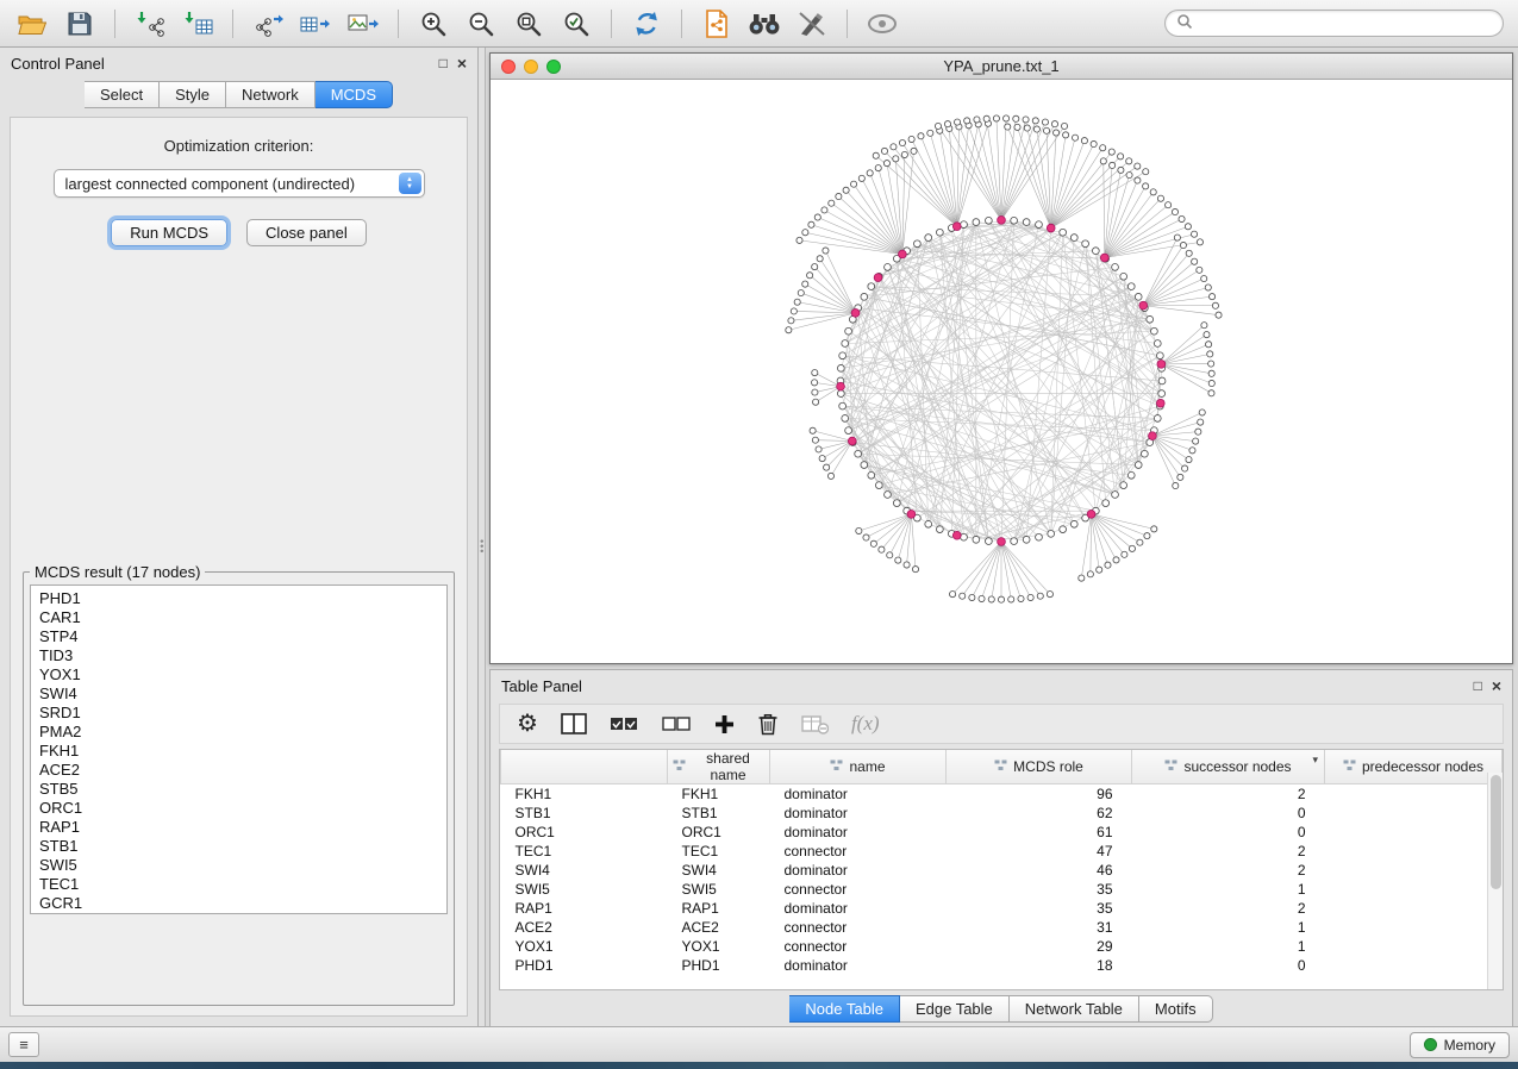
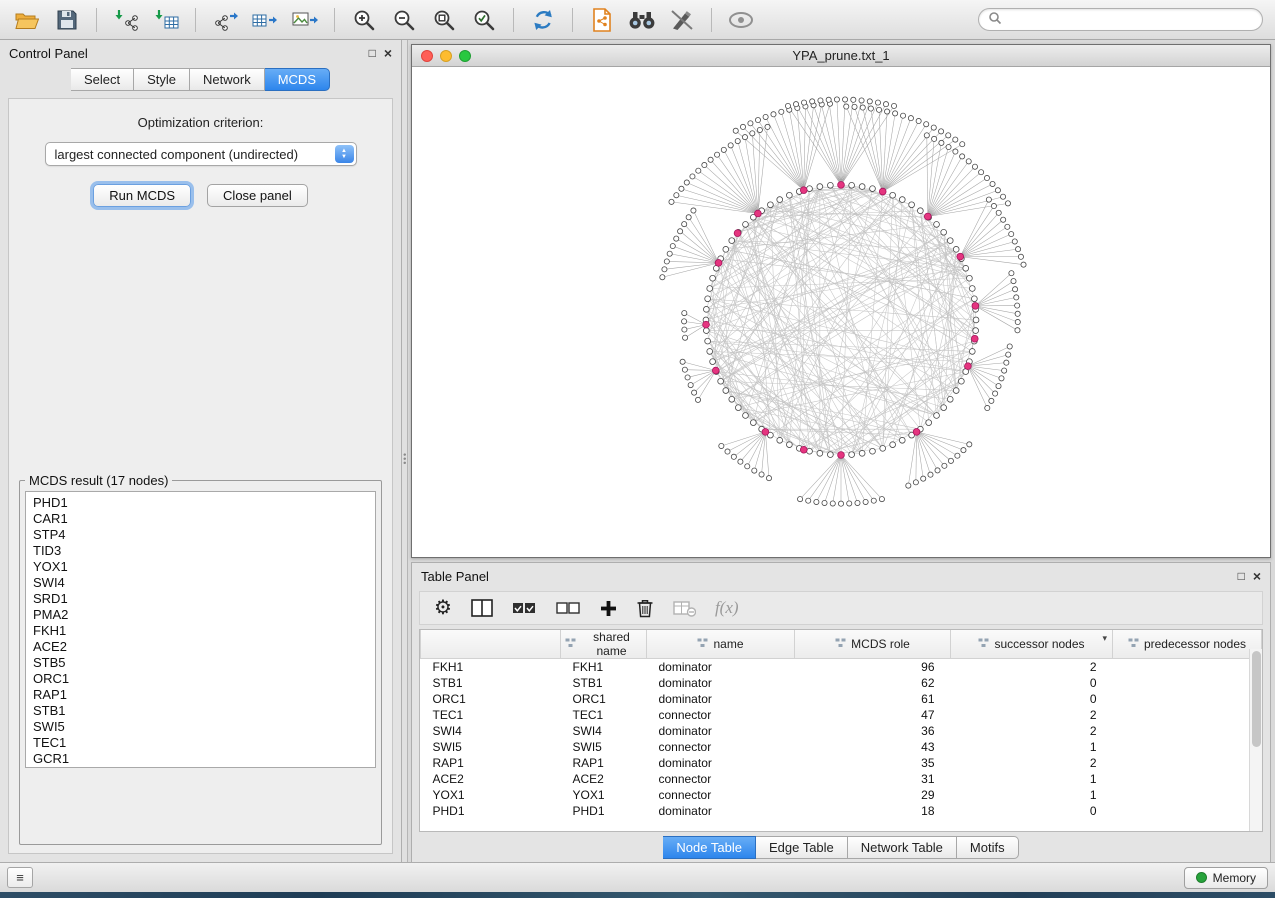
  Control Panel
  □
  ×
  Select
  Style
  Network
  MCDS
  Optimization criterion:
  largest connected component (undirected)
  Run MCDS
  Close panel
  MCDS result (17 nodes)
  PHD1
  CAR1
  STP4
  TID3
  YOX1
  SWI4
  SRD1
  PMA2
  FKH1
  ACE2
  STB5
  ORC1
  RAP1
  STB1
  SWI5
  TEC1
  GCR1
  YPA_prune.txt_1
  Table Panel
  □
  ×
  ⚙
  f(x)
  		shared name	name	MCDS role	successor nodes ▾	predecessor nodes
  FKH1	FKH1	dominator	96	2
  STB1	STB1	dominator	62	0
  ORC1	ORC1	dominator	61	0
  TEC1	TEC1	connector	47	2
- SWI4	SWI4	dominator	46	2
+ SWI4	SWI4	dominator	36	2
- SWI5	SWI5	connector	35	1
+ SWI5	SWI5	connector	43	1
  RAP1	RAP1	dominator	35	2
  ACE2	ACE2	connector	31	1
  YOX1	YOX1	connector	29	1
  PHD1	PHD1	dominator	18	0
  Node Table
  Edge Table
  Network Table
  Motifs
  ≡
  Memory
